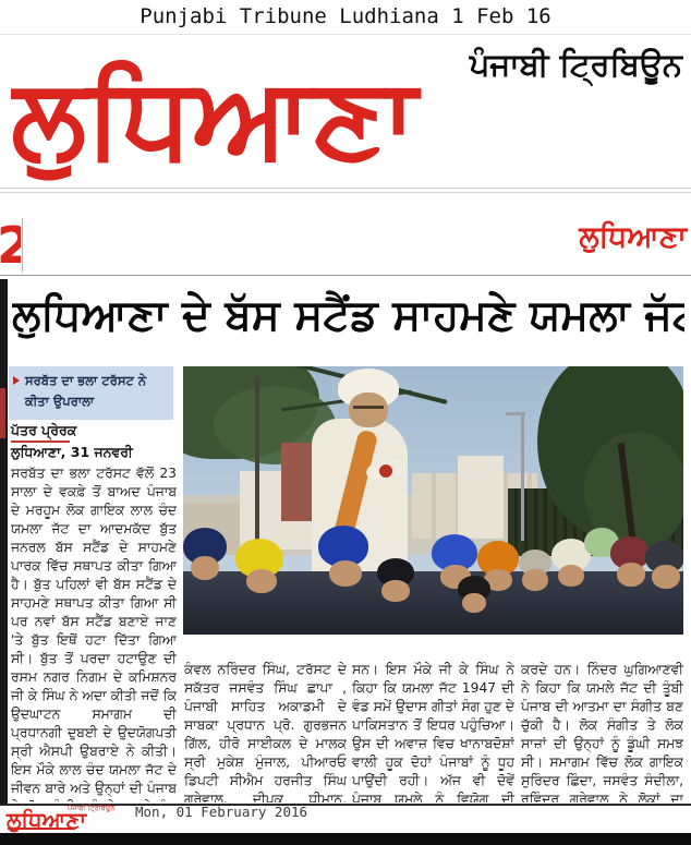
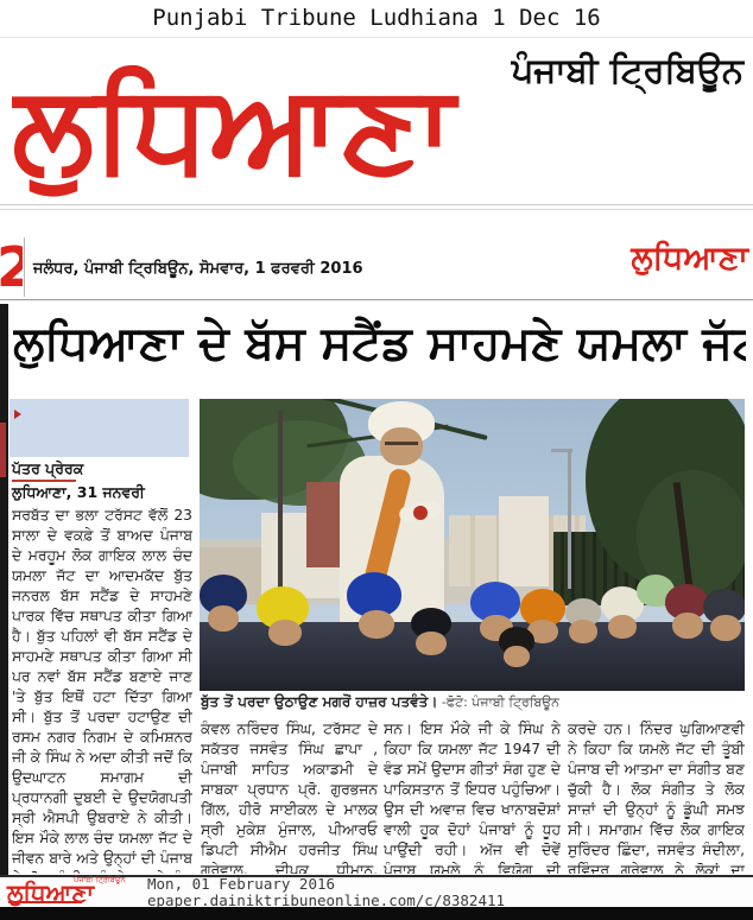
- Punjabi Tribune Ludhiana 1 Feb 16
+ Punjabi Tribune Ludhiana 1 Dec 16
  ਪੰਜਾਬੀ ਟ੍ਰਿਬਿਊਨ
  ਲੁਧਿਆਣਾ
  2
+ ਜਲੰਧਰ, ਪੰਜਾਬੀ ਟ੍ਰਿਬਿਊਨ, ਸੋਮਵਾਰ, 1 ਫਰਵਰੀ 2016
  ਲੁਧਿਆਣਾ
  ਲੁਧਿਆਣਾ ਦੇ ਬੱਸ ਸਟੈਂਡ ਸਾਹਮਣੇ ਯਮਲਾ ਜੱ
- ਸਰਬੱਤ ਦਾ ਭਲਾ ਟਰੱਸਟ ਨੇ ਕੀਤਾ ਉਪਰਾਲਾ
  ਪੱਤਰ ਪ੍ਰੇਰਕ
  ਲੁਧਿਆਣਾ, 31 ਜਨਵਰੀ
  ਸਰਬੱਤ ਦਾ ਭਲਾ ਟਰੱਸਟ ਵੱਲੋਂ 23 ਸਾਲਾ ਦੇ ਵਕਫ਼ੇ ਤੋਂ ਬਾਅਦ ਪੰਜਾਬ ਦੇ ਮਰਹੂਮ ਲੋਕ ਗਾਇਕ ਲਾਲ ਚੰਦ ਯਮਲਾ ਜੱਟ ਦਾ ਆਦਮਕੱਦ ਬੁੱਤ ਜਨਰਲ ਬੱਸ ਸਟੈਂਡ ਦੇ ਸਾਹਮਣੇ ਪਾਰਕ ਵਿੱਚ ਸਥਾਪਤ ਕੀਤਾ ਗਿਆ ਹੈ। ਬੁੱਤ ਪਹਿਲਾਂ ਵੀ ਬੱਸ ਸਟੈਂਡ ਦੇ ਸਾਹਮਣੇ ਸਥਾਪਤ ਕੀਤਾ ਗਿਆ ਸੀ ਪਰ ਨਵਾਂ ਬੱਸ ਸਟੈਂਡ ਬਣਾਏ ਜਾਣ 'ਤੇ ਬੁੱਤ ਇਥੋਂ ਹਟਾ ਦਿੱਤਾ ਗਿਆ ਸੀ। ਬੁੱਤ ਤੋਂ ਪਰਦਾ ਹਟਾਉਣ ਦੀ ਰਸਮ ਨਗਰ ਨਿਗਮ ਦੇ ਕਮਿਸ਼ਨਰ ਜੀ ਕੇ ਸਿੰਘ ਨੇ ਅਦਾ ਕੀਤੀ ਜਦੋਂ ਕਿ ਉਦਘਾਟਨ ਸਮਾਗਮ ਦੀ ਪ੍ਰਧਾਨਗੀ ਦੁਬਈ ਦੇ ਉਦਯੋਗਪਤੀ ਸ੍ਰੀ ਐਸਪੀ ਉਬਰਾਏ ਨੇ ਕੀਤੀ। ਇਸ ਮੌਕੇ ਲਾਲ ਚੰਦ ਯਮਲਾ ਜੱਟ ਦੇ ਜੀਵਨ ਬਾਰੇ ਅਤੇ ਉਨ੍ਹਾਂ ਦੀ ਪੰਜਾਬ
  ਕੰਵਲ ਨਰਿੰਦਰ ਸਿੰਘ, ਟਰੱਸਟ ਦੇ ਸਕੱਤਰ ਜਸਵੰਤ ਸਿੰਘ ਛਾਪਾ , ਪੰਜਾਬੀ ਸਾਹਿਤ ਅਕਾਡਮੀ ਦੇ ਸਾਬਕਾ ਪ੍ਰਧਾਨ ਪ੍ਰੋ. ਗੁਰਭਜਨ ਗਿੱਲ, ਹੀਰੋ ਸਾਈਕਲ ਦੇ ਮਾਲਕ ਸ੍ਰੀ ਮੁਕੇਸ਼ ਮੁੰਜਾਲ, ਪੀਆਰਓ ਡਿਪਟੀ ਸੀਐਮ ਹਰਜੀਤ ਸਿੰਘ ਗਰੇਵਾਲ, ਦੀਪਕ ਧੀਮਾਨ,
  ਸਨ। ਇਸ ਮੌਕੇ ਜੀ ਕੇ ਸਿੰਘ ਨੇ ਕਿਹਾ ਕਿ ਯਮਲਾ ਜੱਟ 1947 ਦੀ ਵੰਡ ਸਮੇਂ ਉਦਾਸ ਗੀਤਾਂ ਸੰਗ ਹੁਣ ਦੇ ਪਾਕਿਸਤਾਨ ਤੋਂ ਇਧਰ ਪਹੁੰਚਿਆ। ਉਸ ਦੀ ਅਵਾਜ਼ ਵਿਚ ਖਾਨਾਬਦੋਸ਼ਾਂ ਵਾਲੀ ਹੂਕ ਦੋਹਾਂ ਪੰਜਾਬਾਂ ਨੂੰ ਧੂਹ ਪਾਉਂਦੀ ਰਹੀ। ਅੱਜ ਵੀ ਦੋਵੇਂ ਪੰਜਾਬ ਯਮਲੇ ਨੂੰ ਵਿਯੋਗ ਦੀ
  ਕਰਦੇ ਹਨ। ਨਿੰਦਰ ਘੁਗਿਆਣਵੀ ਨੇ ਕਿਹਾ ਕਿ ਯਮਲੇ ਜੱਟ ਦੀ ਤੂੰਬੀ ਪੰਜਾਬ ਦੀ ਆਤਮਾ ਦਾ ਸੰਗੀਤ ਬਣ ਚੁੱਕੀ ਹੈ। ਲੋਕ ਸੰਗੀਤ ਤੇ ਲੋਕ ਸਾਜ਼ਾਂ ਦੀ ਉਨ੍ਹਾਂ ਨੂੰ ਡੂੰਘੀ ਸਮਝ ਸੀ। ਸਮਾਗਮ ਵਿੱਚ ਲੋਕ ਗਾਇਕ ਸੁਰਿੰਦਰ ਛਿੰਦਾ, ਜਸਵੰਤ ਸੰਦੀਲਾ, ਰਵਿੰਦਰ ਗਰੇਵਾਲ ਨੇ ਲੋਕਾਂ ਦਾ
+ ਬੁੱਤ ਤੋਂ ਪਰਦਾ ਉਠਾਉਣ ਮਗਰੋਂ ਹਾਜ਼ਰ ਪਤਵੰਤੇ। -ਫੋਟੋ: ਪੰਜਾਬੀ ਟ੍ਰਿਬਿਊਨ
  ਪੰਜਾਬੀ ਟ੍ਰਿਬਿਊਨ
  ਲੁਧਿਆਣਾ
  Mon, 01 February 2016
+ epaper.dainiktribuneonline.com/c/8382411
